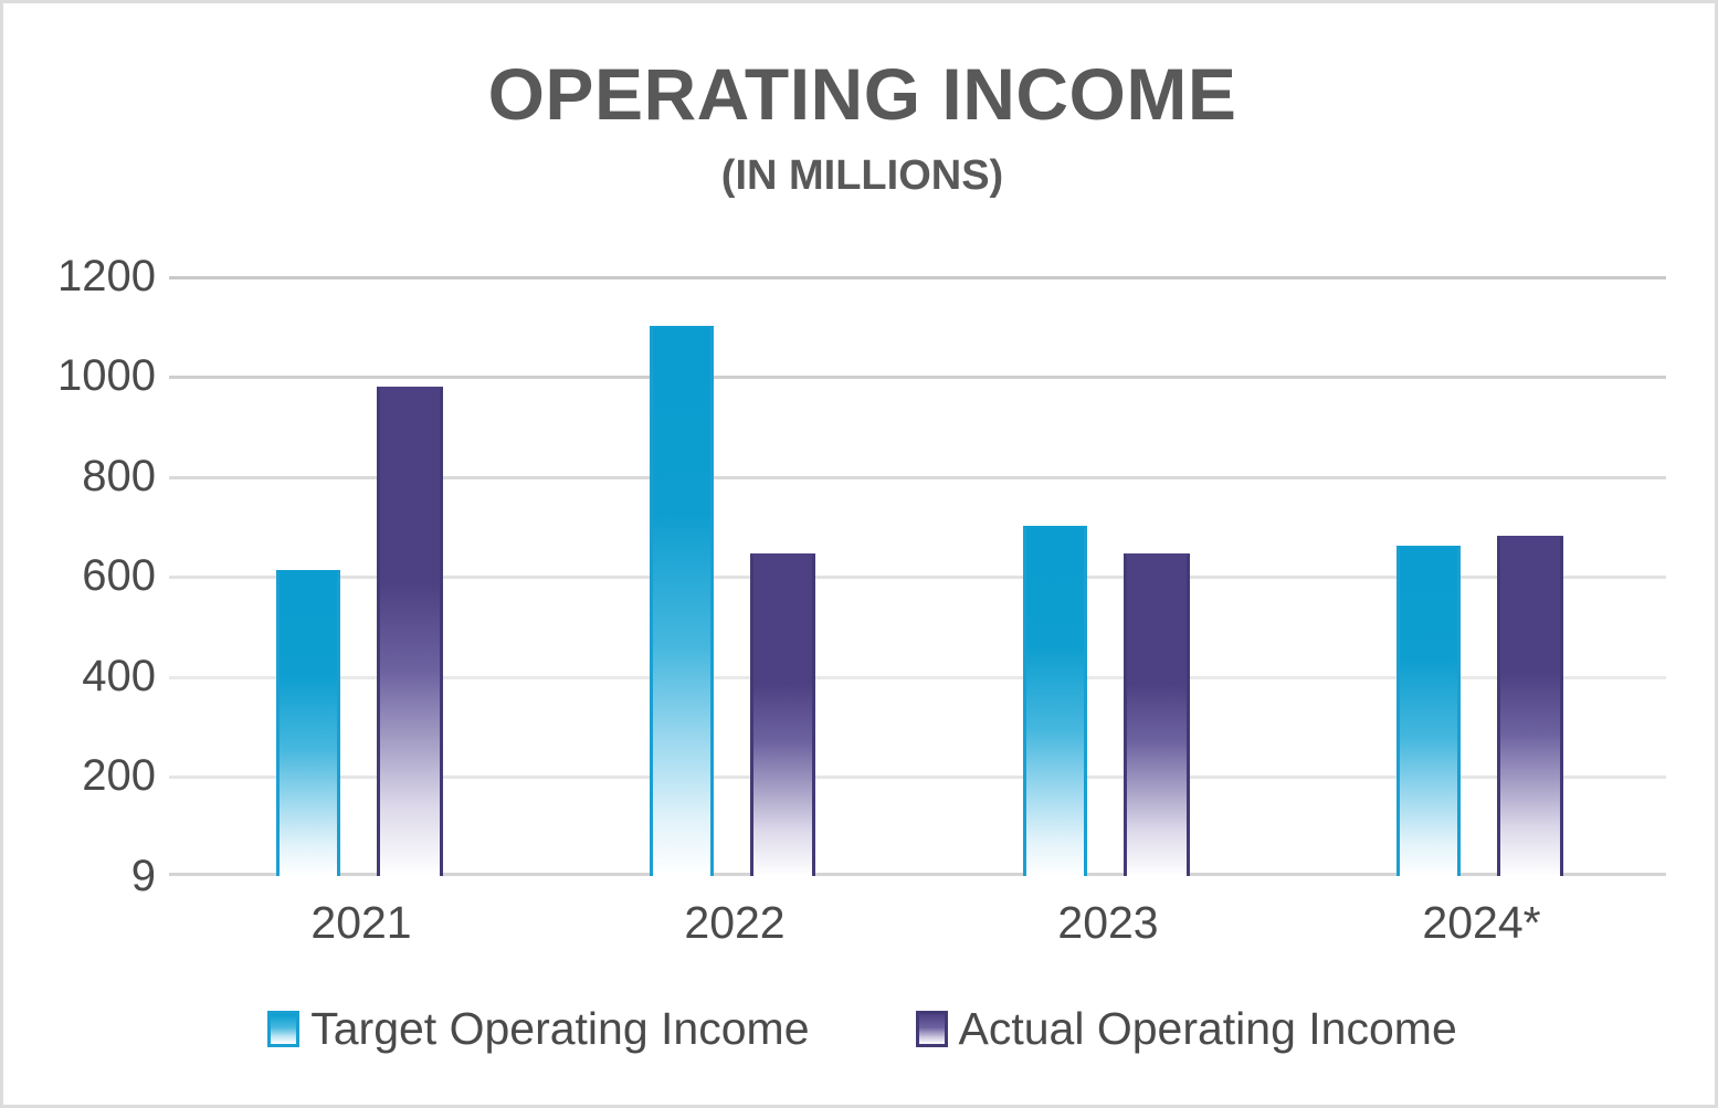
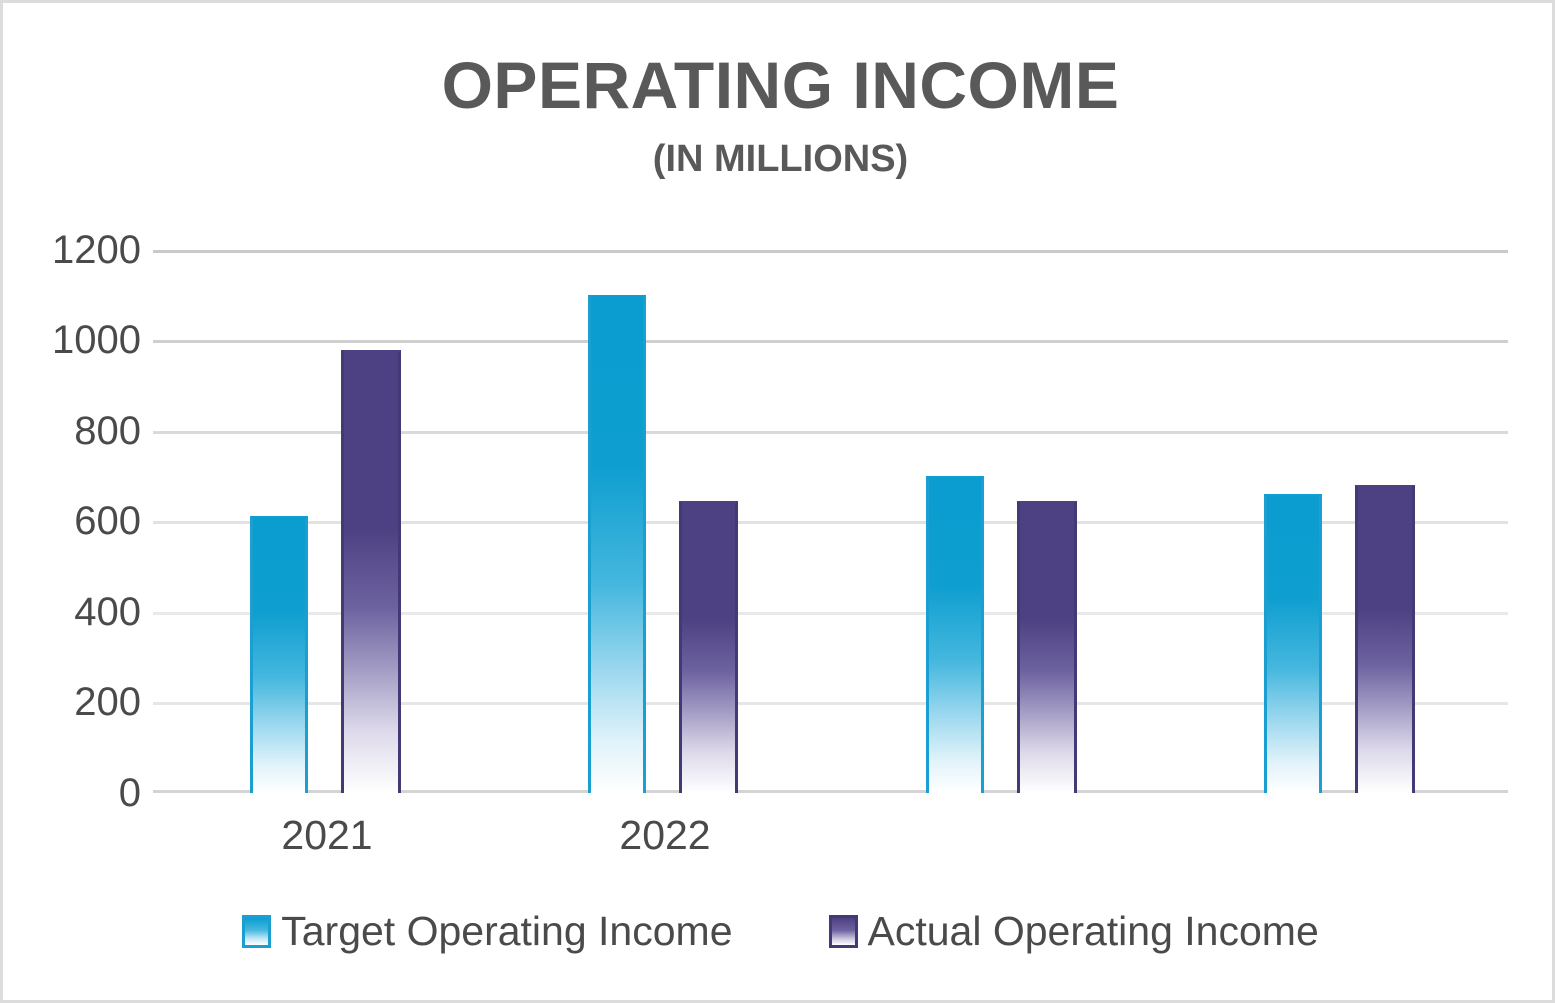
  OPERATING INCOME
  (IN MILLIONS)
  1200
  1000
  800
  600
  400
  200
- 9
+ 0
  2021
  2022
- 2023
- 2024*
  Target Operating Income
  Actual Operating Income
